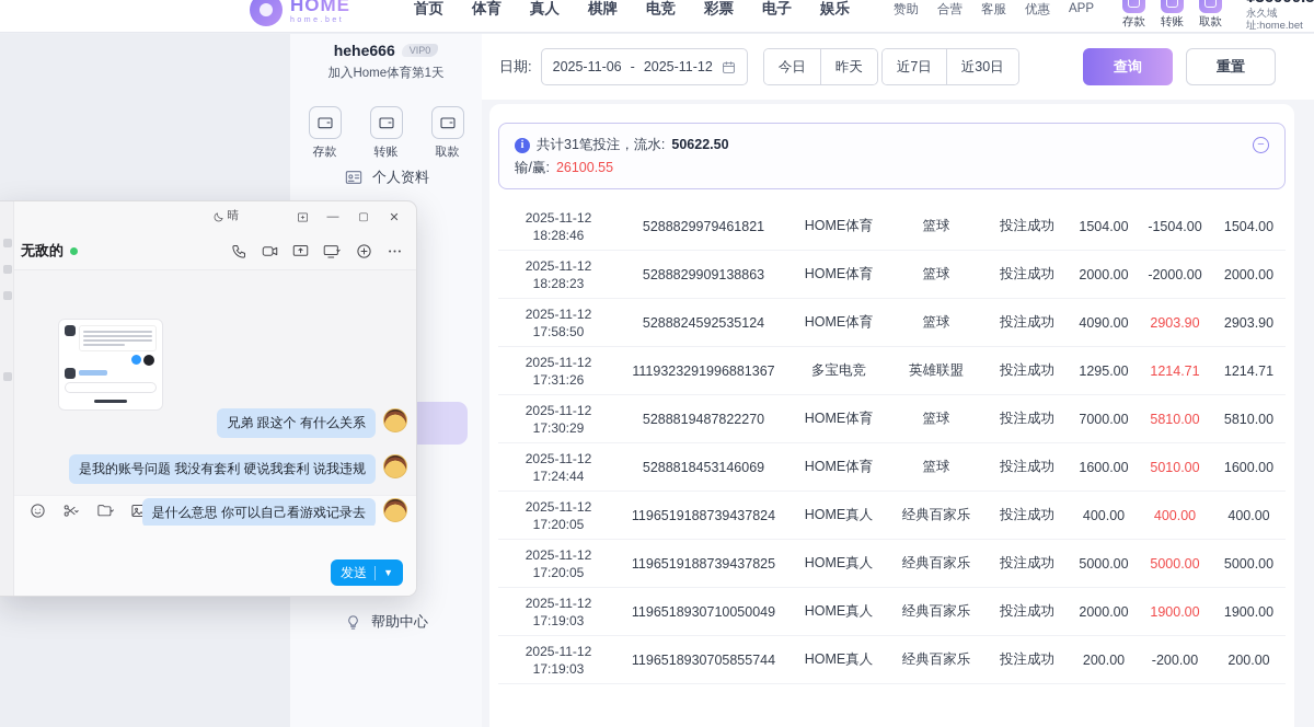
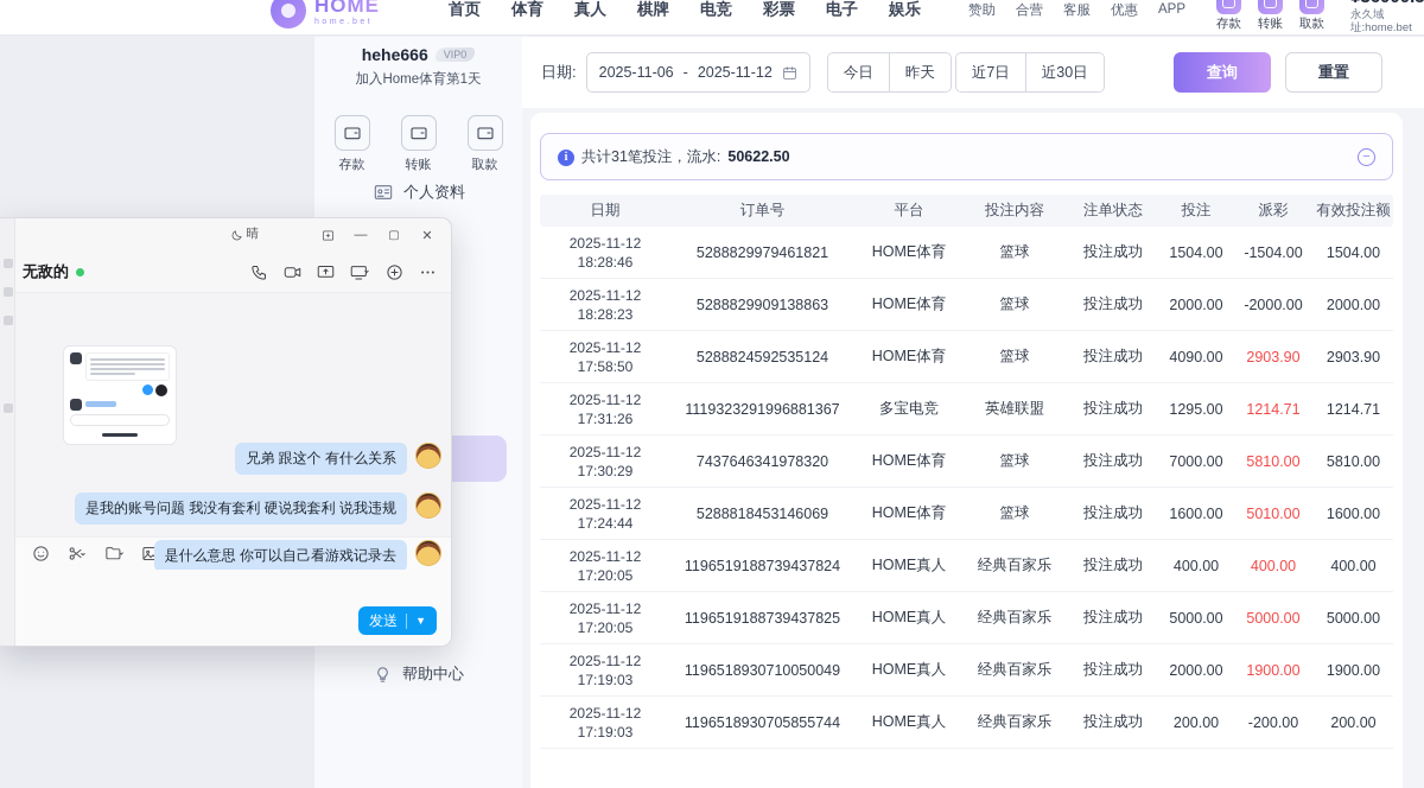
  HOME
  首页
  体育
  真人
  棋牌
  电竞
  彩票
  电子
  娱乐
  赞助
  合营
  客服
  优惠
  APP
  存款
  转账
  取款
  永久域址:home.bet
  hehe666
  VIP0
  加入Home体育第1天
  存款
  转账
  取款
  个人资料
  帮助中心
  日期:
  2025-11-06
  -
  2025-11-12
  今日
  昨天
  近7日
  近30日
  查询
  重置
  i
  共计31笔投注，流水:
  50622.50
- 输/赢:
- 26100.55
  −
+ 日期
+ 订单号
+ 平台
+ 投注内容
+ 注单状态
+ 投注
+ 派彩
+ 有效投注额
  2025-11-12
  18:28:46
  5288829979461821
  HOME体育
  篮球
  投注成功
  1504.00
  -1504.00
  1504.00
  2025-11-12
  18:28:23
  5288829909138863
  HOME体育
  篮球
  投注成功
  2000.00
  -2000.00
  2000.00
  2025-11-12
  17:58:50
  5288824592535124
  HOME体育
  篮球
  投注成功
  4090.00
  2903.90
  2903.90
  2025-11-12
  17:31:26
  1119323291996881367
  多宝电竞
  英雄联盟
  投注成功
  1295.00
  1214.71
  1214.71
  2025-11-12
  17:30:29
- 5288819487822270
+ 7437646341978320
  HOME体育
  篮球
  投注成功
  7000.00
  5810.00
  5810.00
  2025-11-12
  17:24:44
  5288818453146069
  HOME体育
  篮球
  投注成功
  1600.00
  5010.00
  1600.00
  2025-11-12
  17:20:05
  1196519188739437824
  HOME真人
  经典百家乐
  投注成功
  400.00
  400.00
  400.00
  2025-11-12
  17:20:05
  1196519188739437825
  HOME真人
  经典百家乐
  投注成功
  5000.00
  5000.00
  5000.00
  2025-11-12
  17:19:03
  1196518930710050049
  HOME真人
  经典百家乐
  投注成功
  2000.00
  1900.00
  1900.00
  2025-11-12
  17:19:03
  1196518930705855744
  HOME真人
  经典百家乐
  投注成功
  200.00
  -200.00
  200.00
  晴
  —
  ▢
  ✕
  无敌的
  兄弟 跟这个 有什么关系
  是我的账号问题 我没有套利 硬说我套利 说我违规
  是什么意思 你可以自己看游戏记录去
  发送
  ▼
